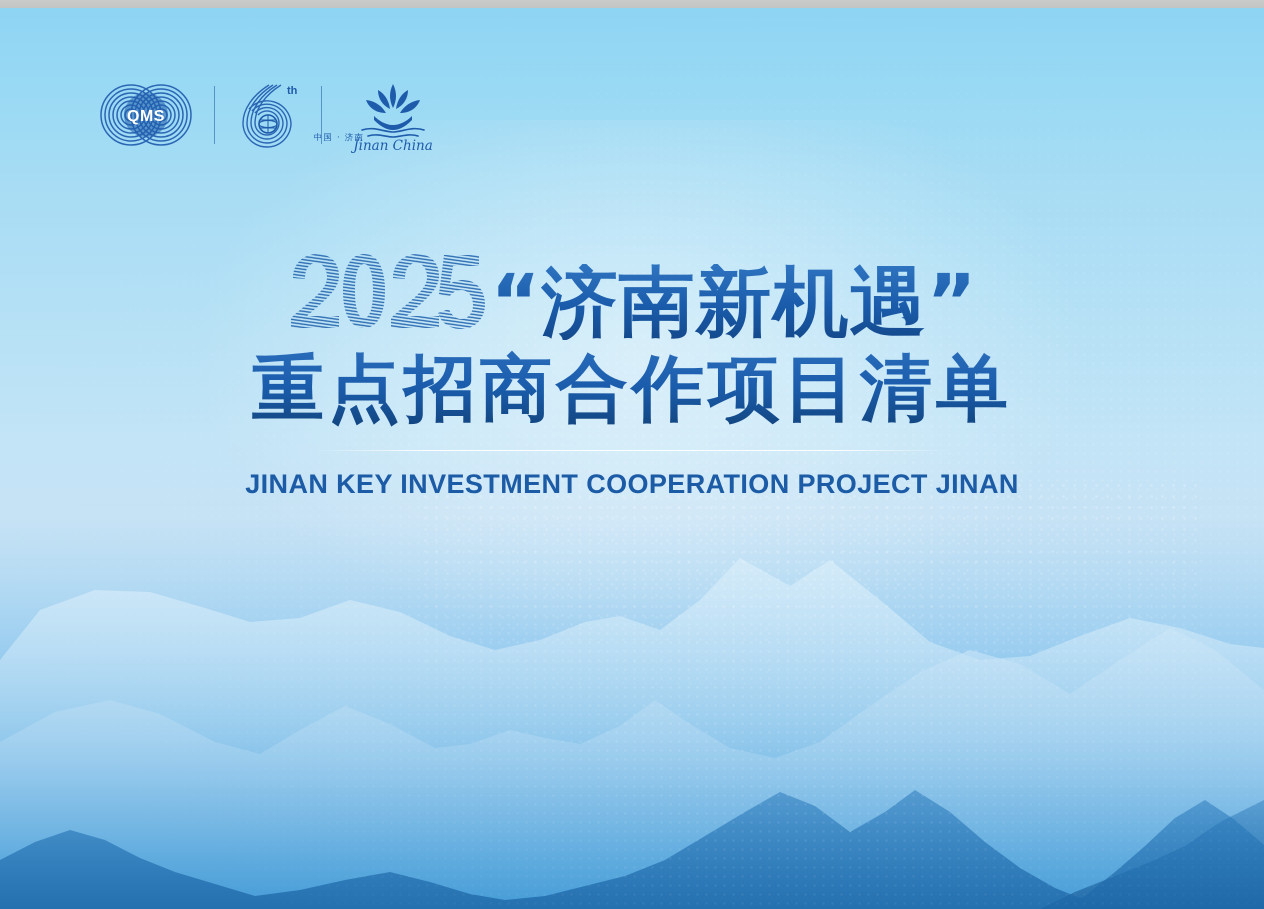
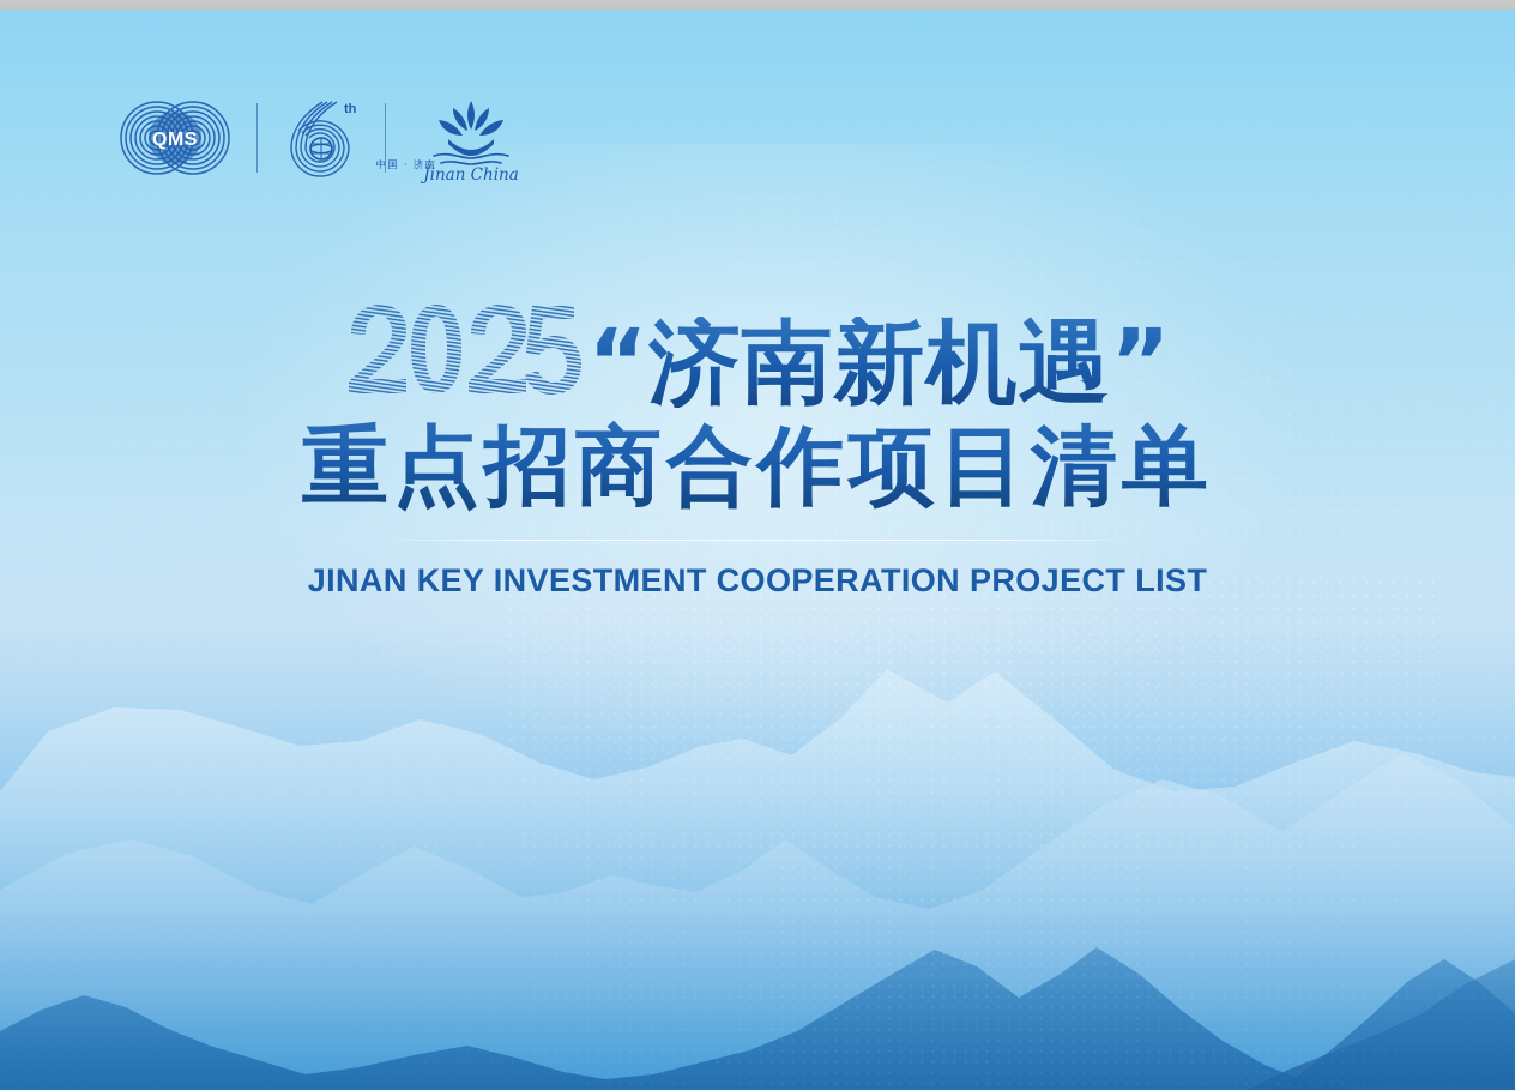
  QMS
  th
  Jinan China
  中国 · 济南
  “济南新机遇”
  重点招商合作项目清单
- JINAN KEY INVESTMENT COOPERATION PROJECT JINAN
+ JINAN KEY INVESTMENT COOPERATION PROJECT LIST
